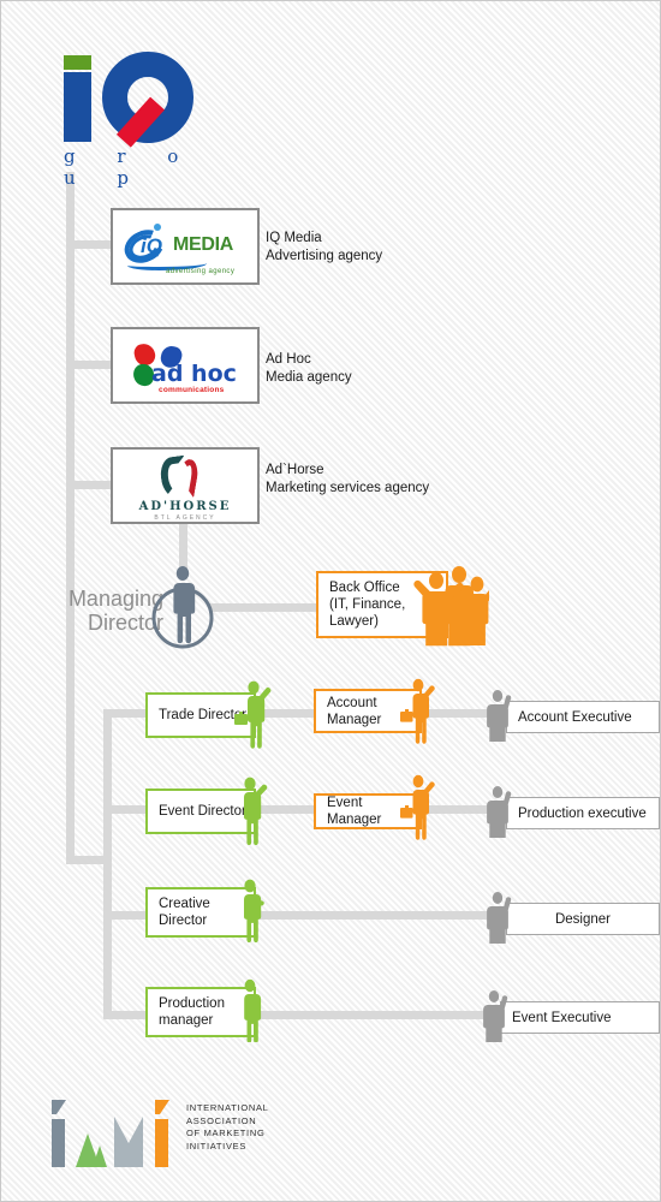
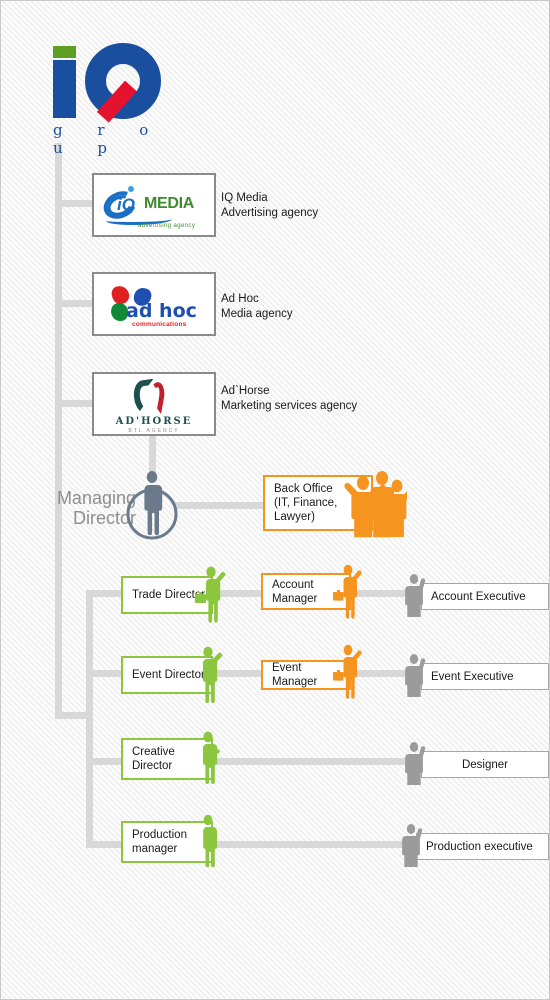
  g r o u p
  iQ
  MEDIA
  IQ Media
  Advertising agency
  ad hoc
  Ad Hoc
  Media agency
  AD'HORSE
  Ad`Horse
  Marketing services agency
  Managing
  Director
  Back Office
  (IT, Finance,
  Lawyer)
  Trade Direct
  Account
  Manager
  Account Executive
  Event Director
  Event Manager
- Production executive
+ Event Executive
  Creative
  Director
  Designer
  Production
  manager
- Event Executive
+ Production executive
- INTERNATIONAL
- ASSOCIATION
- OF MARKETING
- INITIATIVES
